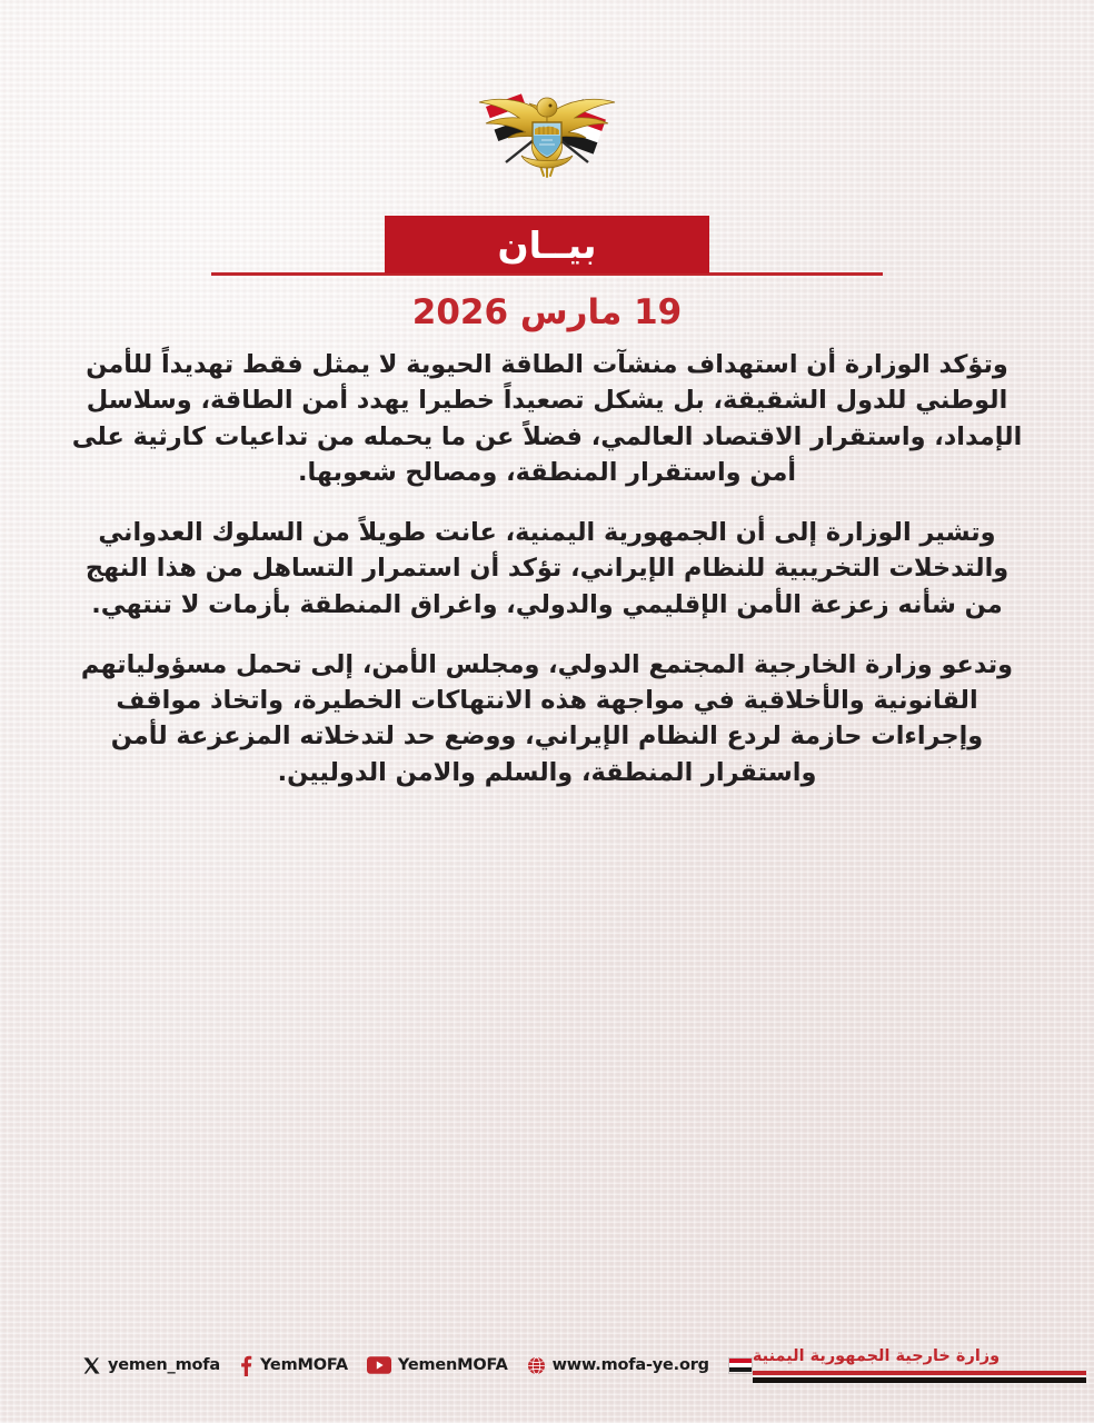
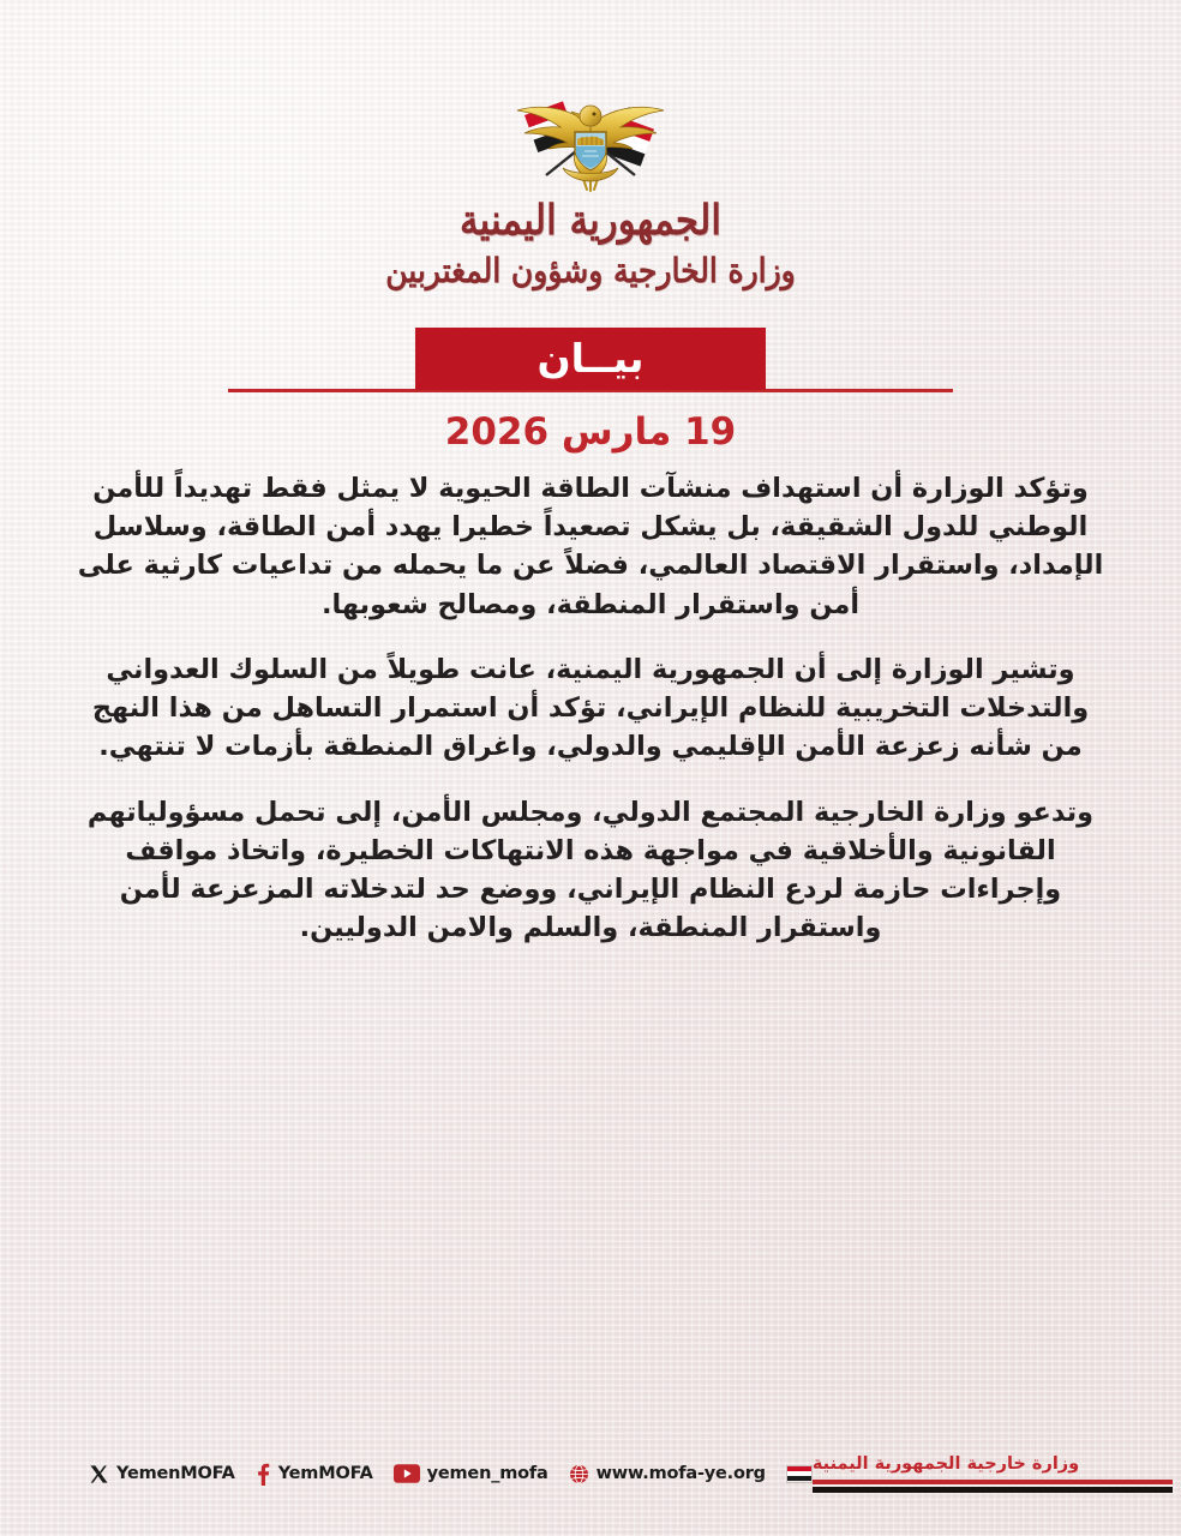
+ الجمهورية اليمنية
+ وزارة الخارجية وشؤون المغتربين
  بيــان
  19 مارس 2026
  وتؤكد الوزارة أن استهداف منشآت الطاقة الحيوية لا يمثل فقط تهديداً للأمن الوطني للدول الشقيقة، بل يشكل تصعيداً خطيرا يهدد أمن الطاقة، وسلاسل الإمداد، واستقرار الاقتصاد العالمي، فضلاً عن ما يحمله من تداعيات كارثية على أمن واستقرار المنطقة، ومصالح شعوبها.
  وتشير الوزارة إلى أن الجمهورية اليمنية، عانت طويلاً من السلوك العدواني والتدخلات التخريبية للنظام الإيراني، تؤكد أن استمرار التساهل من هذا النهج من شأنه زعزعة الأمن الإقليمي والدولي، واغراق المنطقة بأزمات لا تنتهي.
  وتدعو وزارة الخارجية المجتمع الدولي، ومجلس الأمن، إلى تحمل مسؤولياتهم القانونية والأخلاقية في مواجهة هذه الانتهاكات الخطيرة، واتخاذ مواقف وإجراءات حازمة لردع النظام الإيراني، ووضع حد لتدخلاته المزعزعة لأمن واستقرار المنطقة، والسلم والامن الدوليين.
- yemen_mofa
+ YemenMOFA
  YemMOFA
- YemenMOFA
+ yemen_mofa
  www.mofa-ye.org
  وزارة خارجية الجمهورية اليمنية
